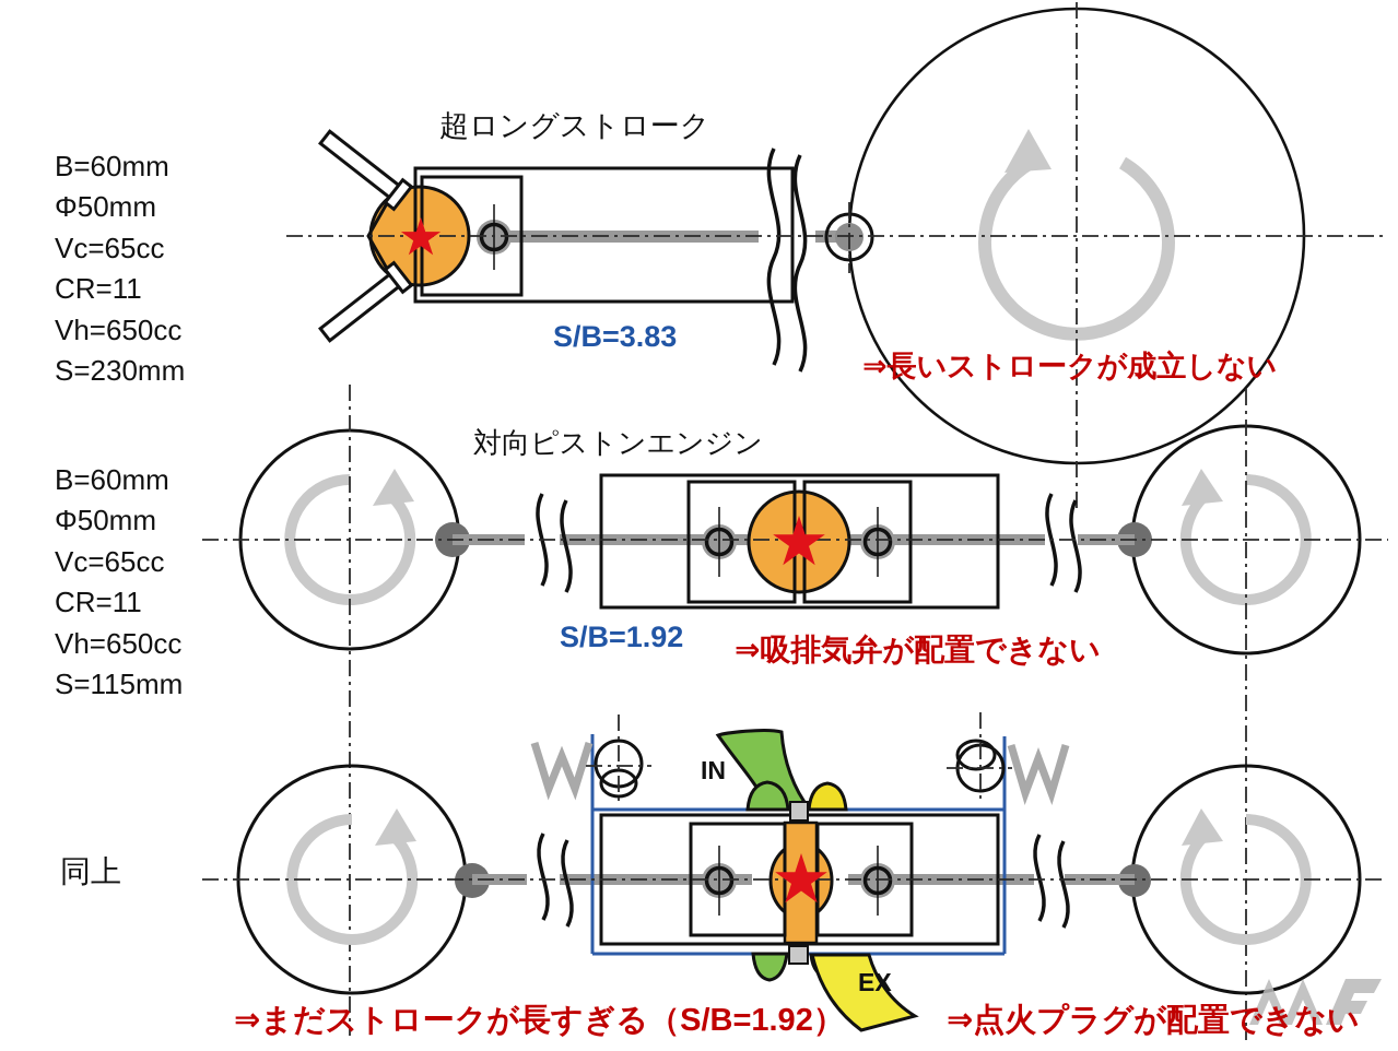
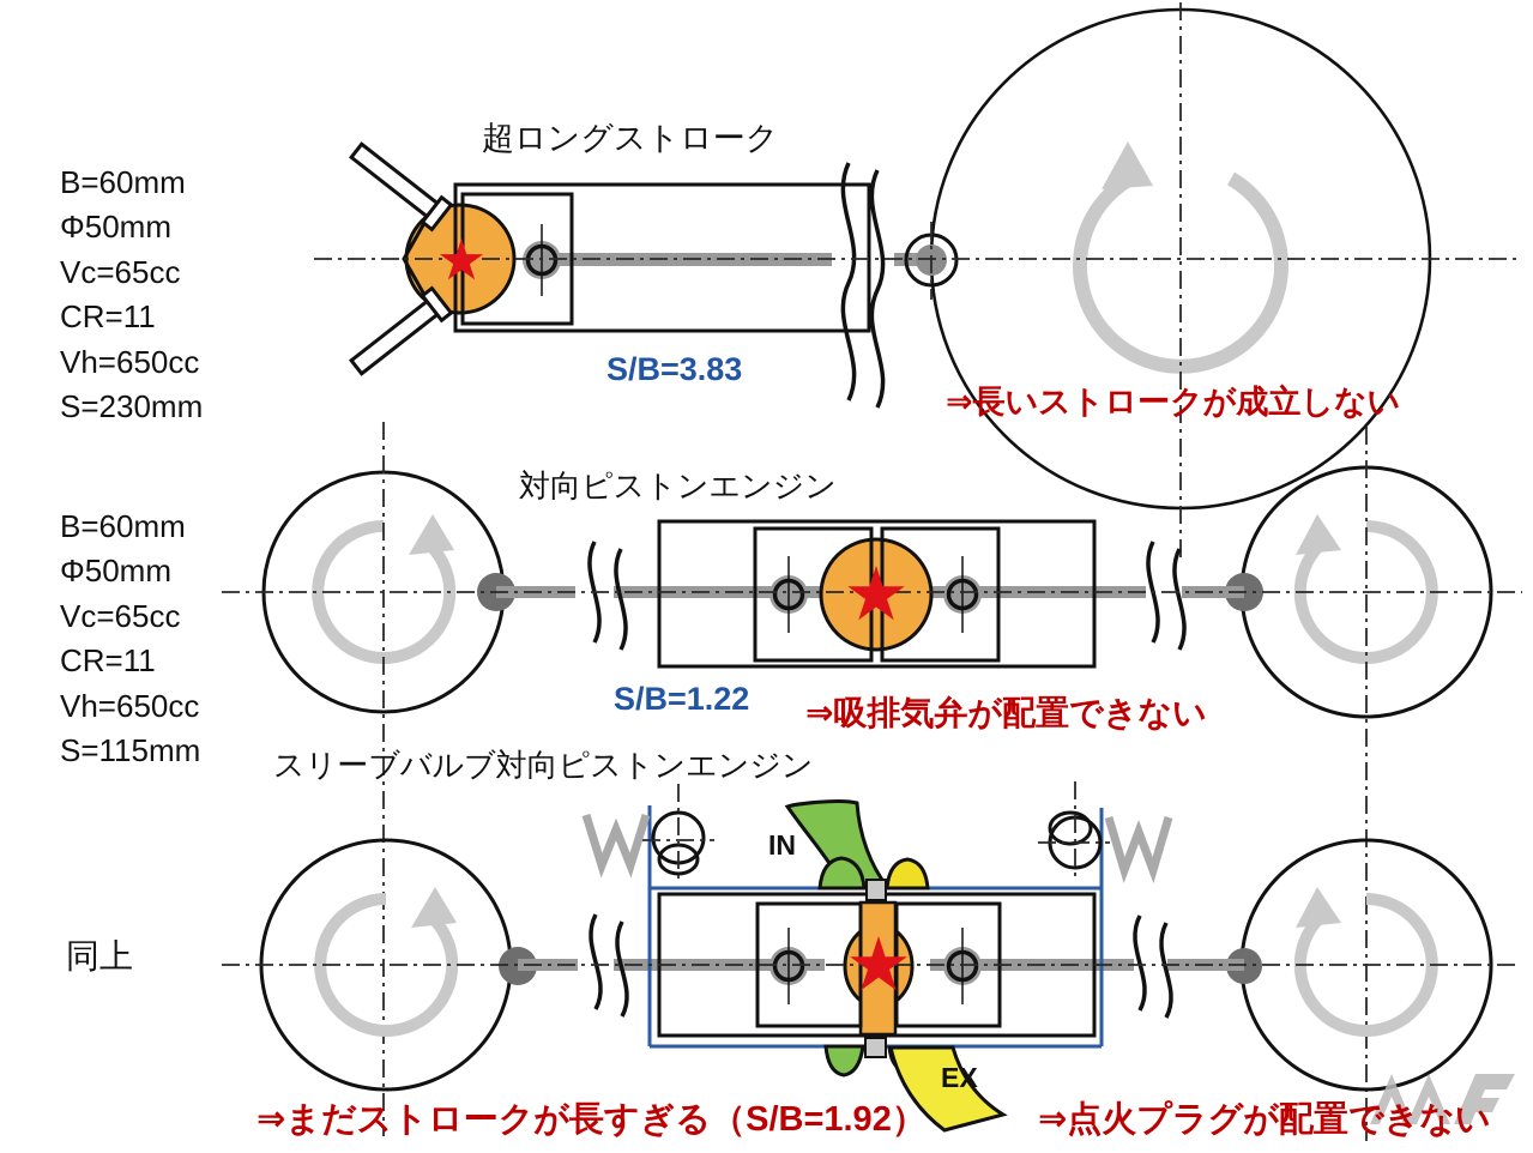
  超ロングストローク
  B=60mm
  Φ50mm
  Vc=65cc
  CR=11
  Vh=650cc
  S=230mm
  S/B=3.83
  ⇒長いストロークが成立しない
  対向ピストンエンジン
  B=60mm
  Φ50mm
  Vc=65cc
  CR=11
  Vh=650cc
  S=115mm
- S/B=1.92
+ S/B=1.22
  ⇒吸排気弁が配置できない
+ スリーブバルブ対向ピストンエンジン
  同上
  IN
  EX
  ⇒まだストロークが長すぎる（S/B=1.92）
  ⇒点火プラグが配置できない
